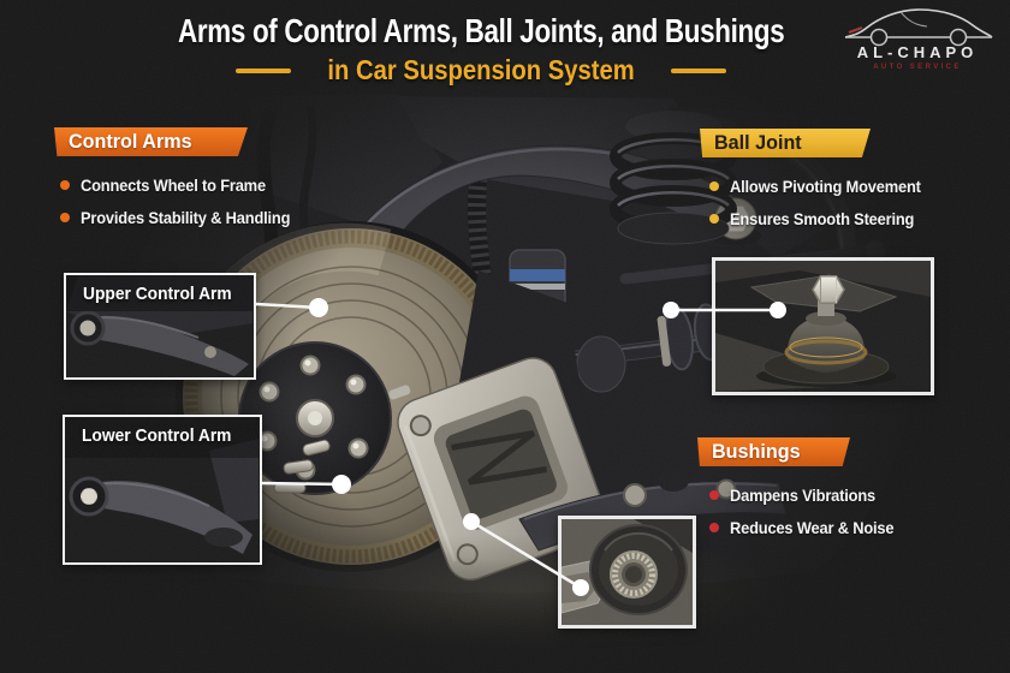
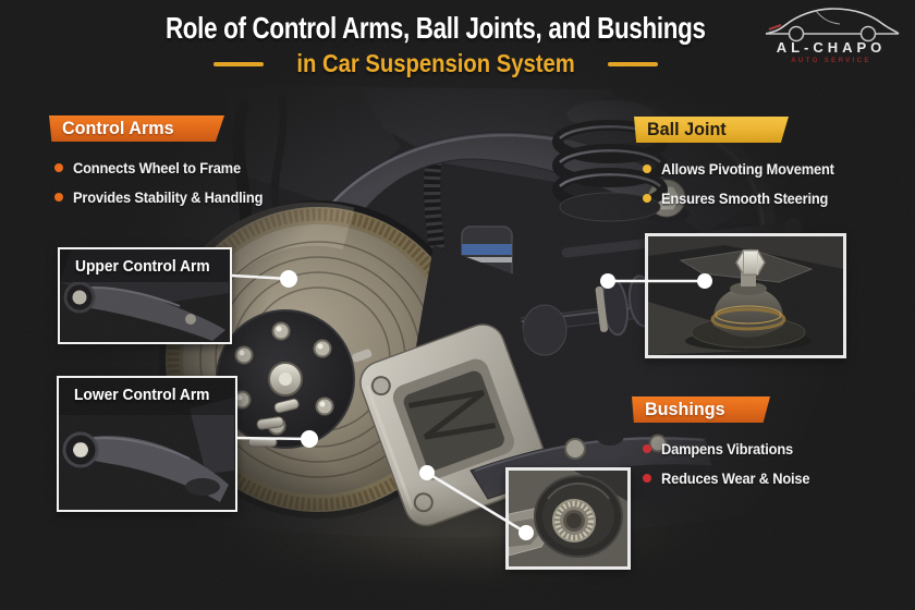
- Arms of Control Arms, Ball Joints, and Bushings
+ Role of Control Arms, Ball Joints, and Bushings
  in Car Suspension System
  AL-CHAPO
  Control Arms
  Connects Wheel to Frame
  Provides Stability & Handling
  Ball Joint
  Allows Pivoting Movement
  Ensures Smooth Steering
  Bushings
  Dampens Vibrations
  Reduces Wear & Noise
  Upper Control Arm
  Lower Control Arm
